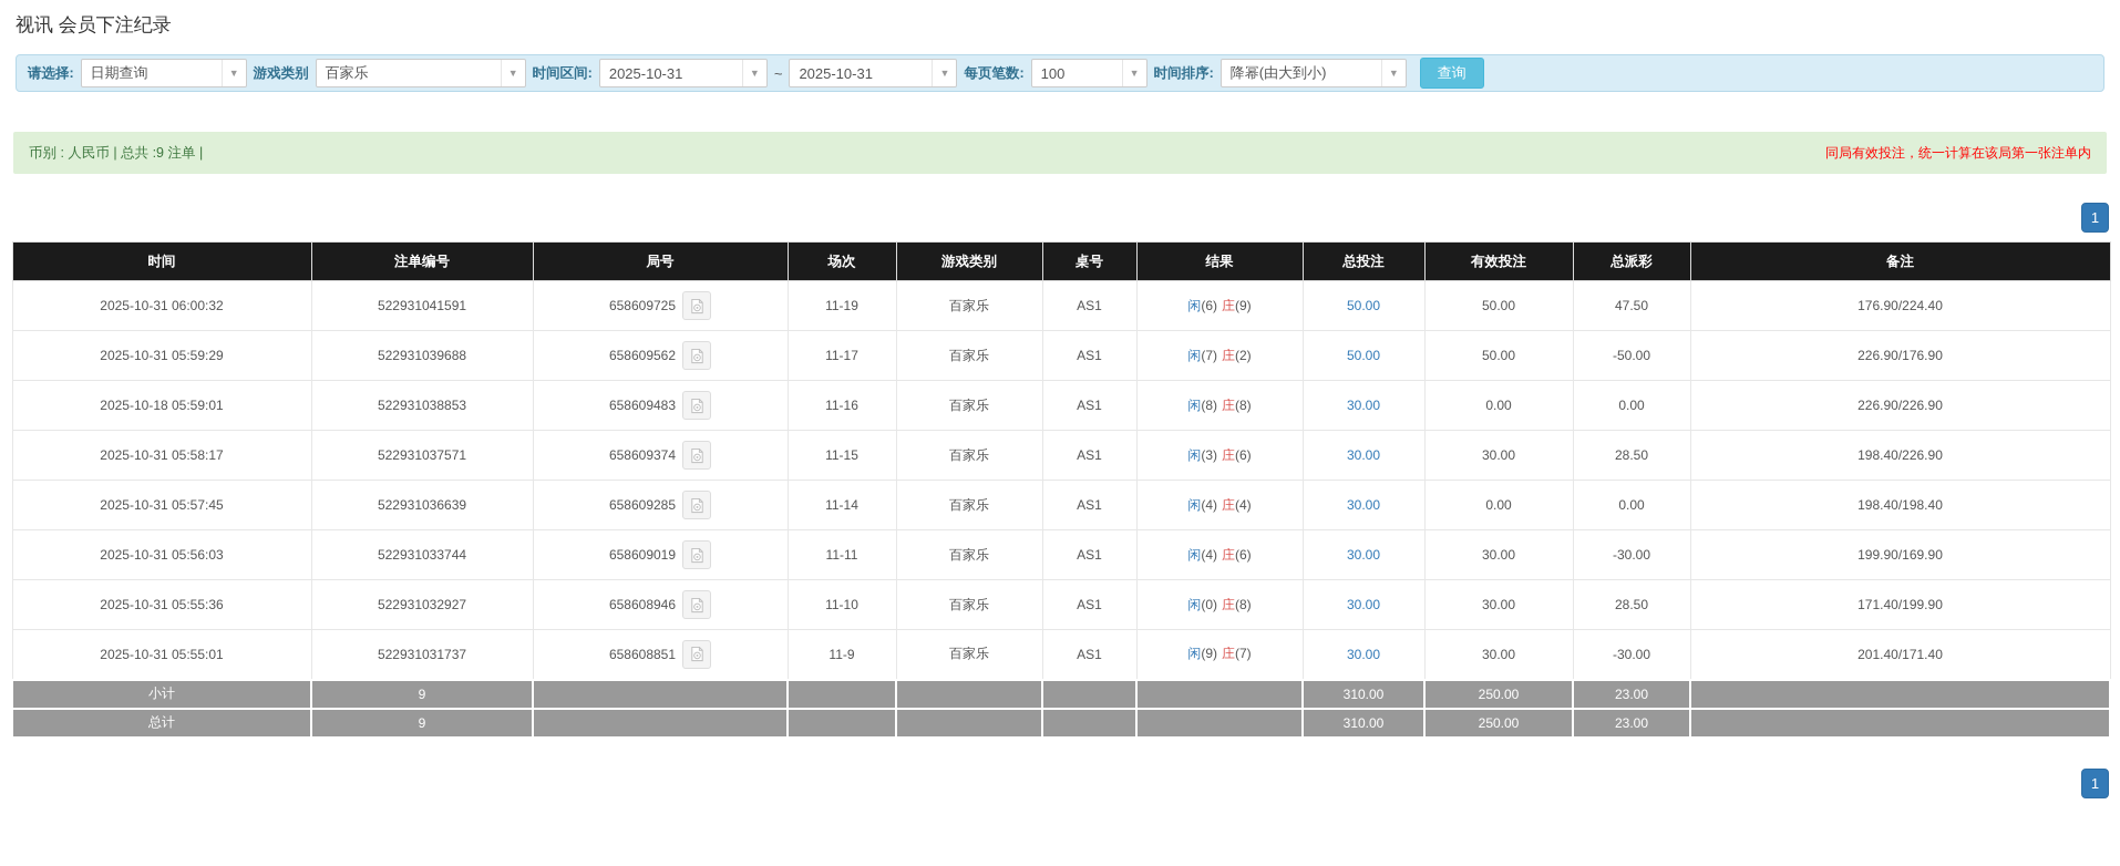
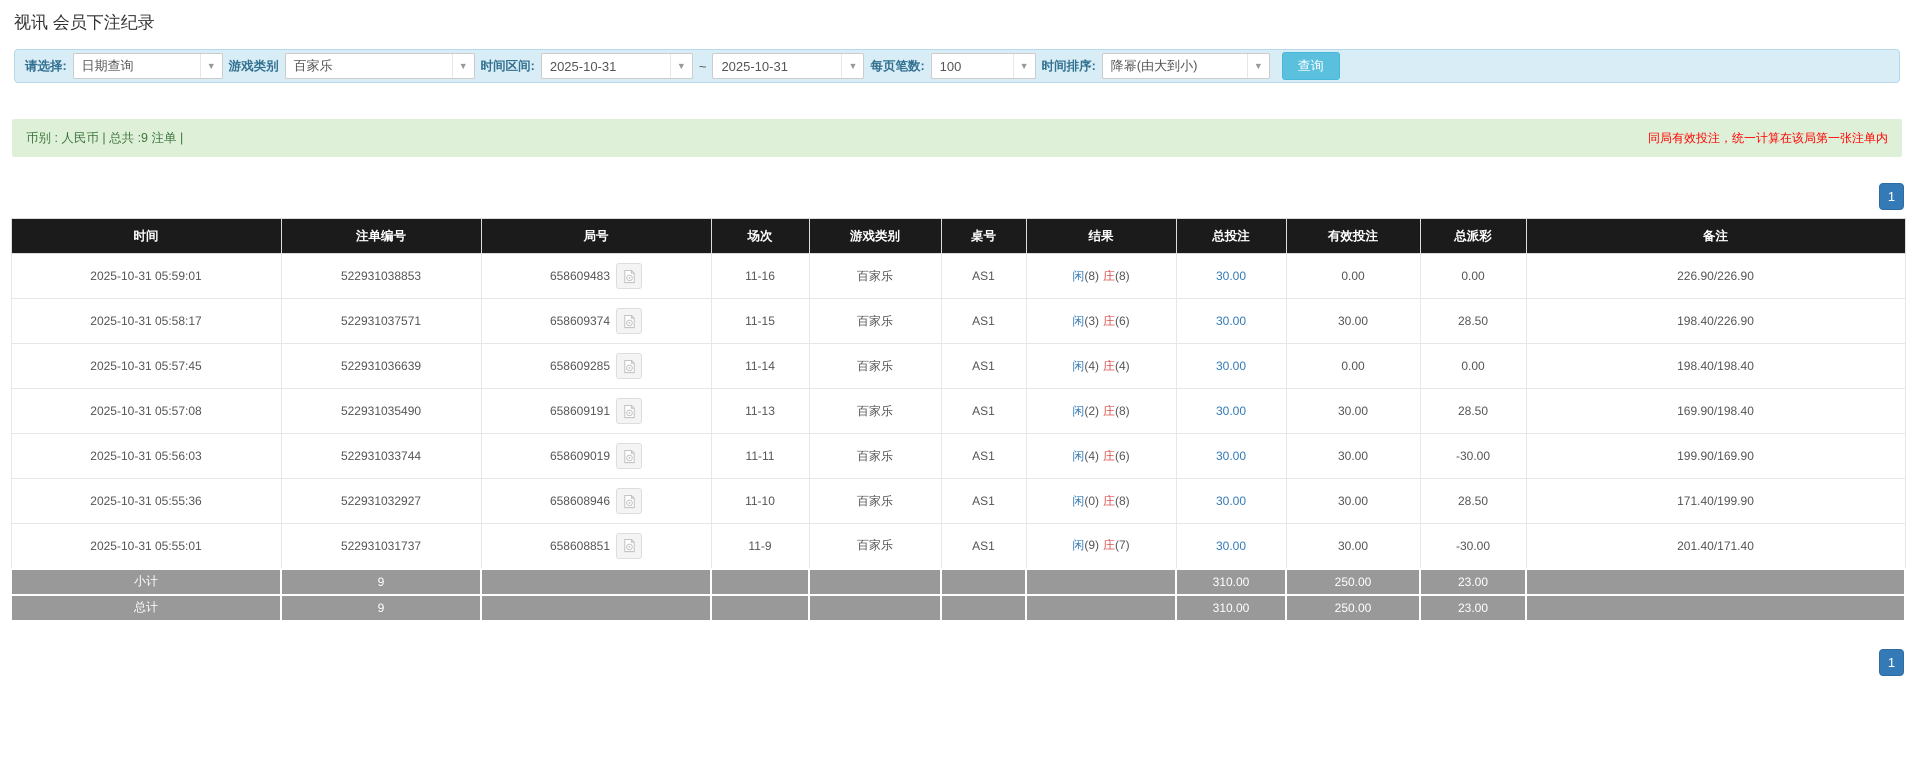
  视讯 会员下注纪录
  请选择:
  日期查询
  ▼
  游戏类别
  百家乐
  ▼
  时间区间:
  2025-10-31
  ▼
  ~
  2025-10-31
  ▼
  每页笔数:
  100
  ▼
  时间排序:
  降幂(由大到小)
  ▼
  查询
  币别 : 人民币 | 总共 :9 注单 |
  同局有效投注，统一计算在该局第一张注单内
  1
  时间	注单编号	局号	场次	游戏类别	桌号	结果	总投注	有效投注	总派彩	备注
- 2025-10-31 06:00:32	522931041591	658609725	11-19	百家乐	AS1	闲(6) 庄(9)	50.00	50.00	47.50	176.90/224.40
- 2025-10-31 05:59:29	522931039688	658609562	11-17	百家乐	AS1	闲(7) 庄(2)	50.00	50.00	-50.00	226.90/176.90
- 2025-10-18 05:59:01	522931038853	658609483	11-16	百家乐	AS1	闲(8) 庄(8)	30.00	0.00	0.00	226.90/226.90
+ 2025-10-31 05:59:01	522931038853	658609483	11-16	百家乐	AS1	闲(8) 庄(8)	30.00	0.00	0.00	226.90/226.90
  2025-10-31 05:58:17	522931037571	658609374	11-15	百家乐	AS1	闲(3) 庄(6)	30.00	30.00	28.50	198.40/226.90
  2025-10-31 05:57:45	522931036639	658609285	11-14	百家乐	AS1	闲(4) 庄(4)	30.00	0.00	0.00	198.40/198.40
+ 2025-10-31 05:57:08	522931035490	658609191	11-13	百家乐	AS1	闲(2) 庄(8)	30.00	30.00	28.50	169.90/198.40
  2025-10-31 05:56:03	522931033744	658609019	11-11	百家乐	AS1	闲(4) 庄(6)	30.00	30.00	-30.00	199.90/169.90
  2025-10-31 05:55:36	522931032927	658608946	11-10	百家乐	AS1	闲(0) 庄(8)	30.00	30.00	28.50	171.40/199.90
  2025-10-31 05:55:01	522931031737	658608851	11-9	百家乐	AS1	闲(9) 庄(7)	30.00	30.00	-30.00	201.40/171.40
  小计	9						310.00	250.00	23.00
  总计	9						310.00	250.00	23.00
  1
